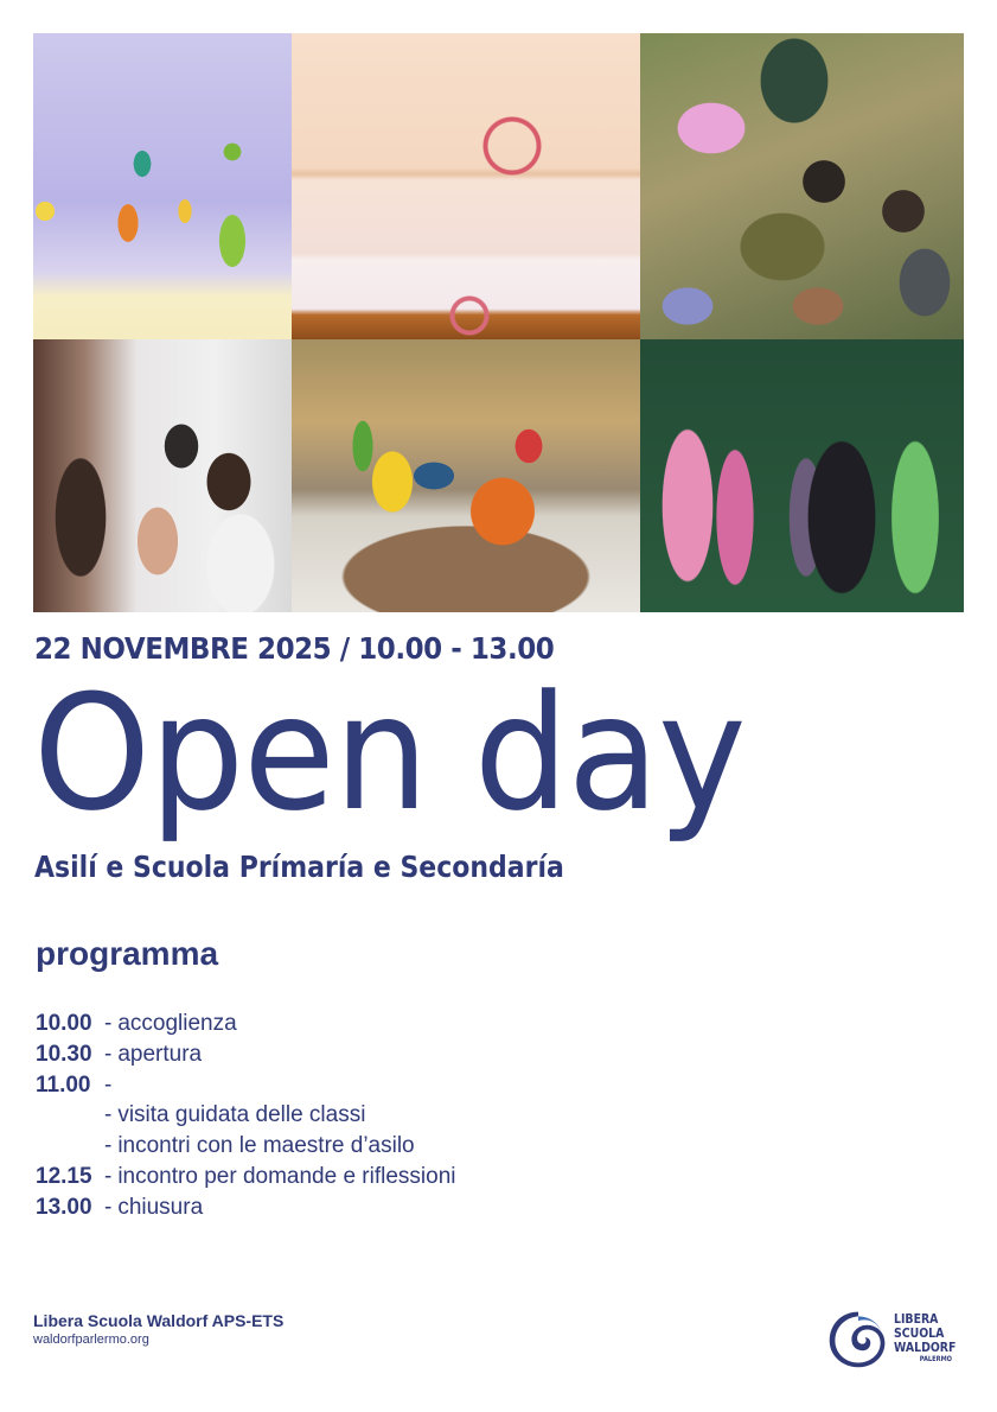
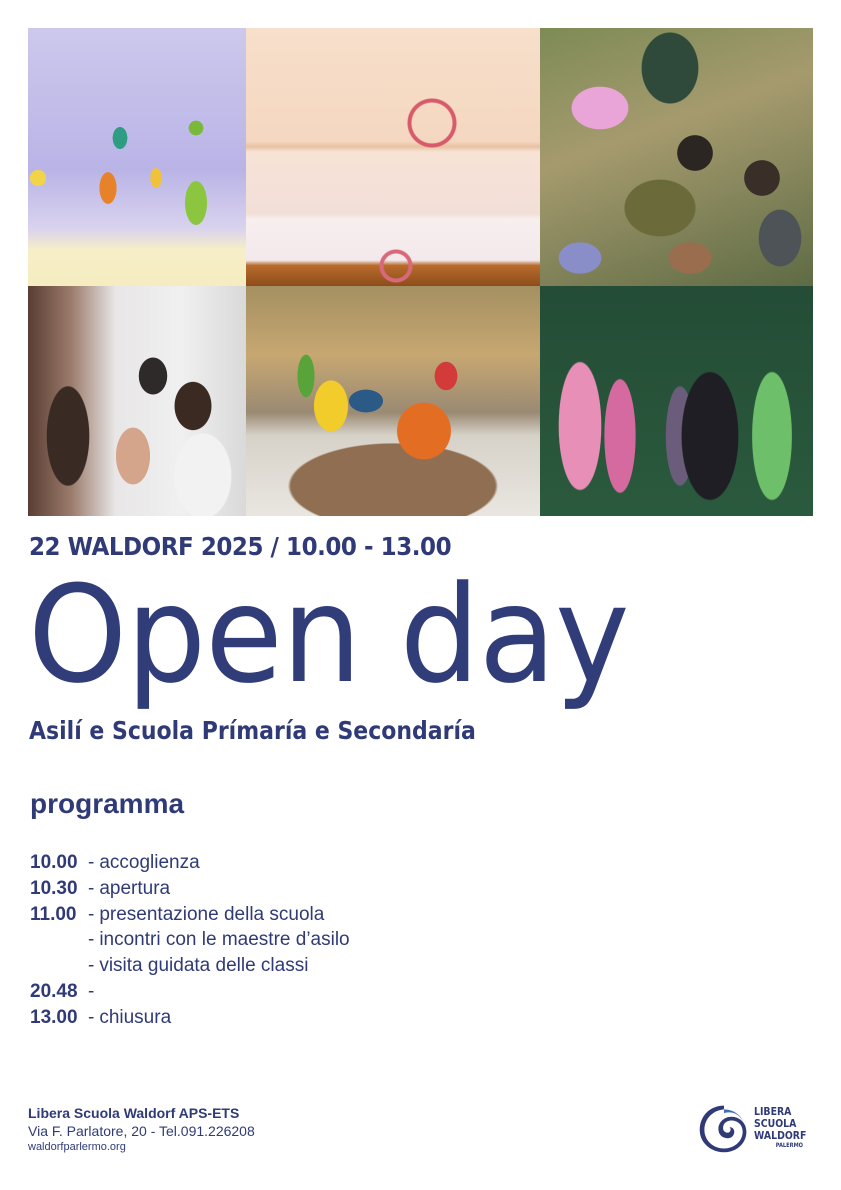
- 22 NOVEMBRE 2025 / 10.00 - 13.00
+ 22 WALDORF 2025 / 10.00 - 13.00
  Open day
  Asilí e Scuola Prímaría e Secondaría
  programma
  10.00
  -
  accoglienza
  10.30
  -
  apertura
  11.00
  -
+ presentazione della scuola
  -
- visita guidata delle classi
+ incontri con le maestre d’asilo
  -
- incontri con le maestre d’asilo
+ visita guidata delle classi
- 12.15
+ 20.48
  -
- incontro per domande e riflessioni
  13.00
  -
  chiusura
  Libera Scuola Waldorf APS-ETS
+ Via F. Parlatore, 20 - Tel.091.226208
  waldorfparlermo.org
  LIBERA
  SCUOLA
  WALDORF
